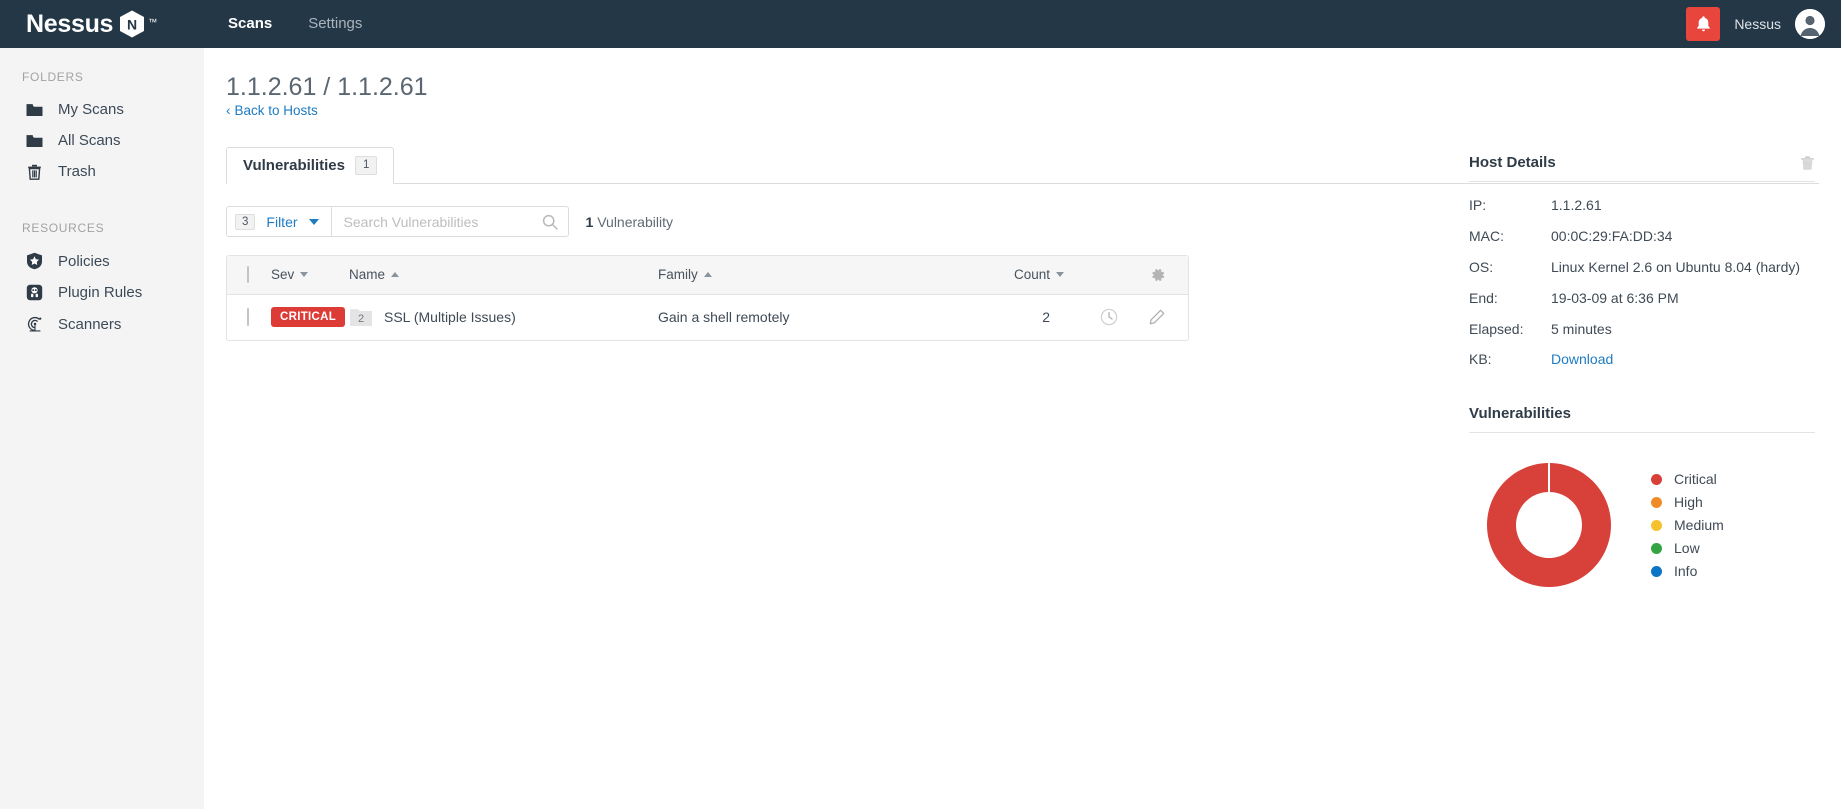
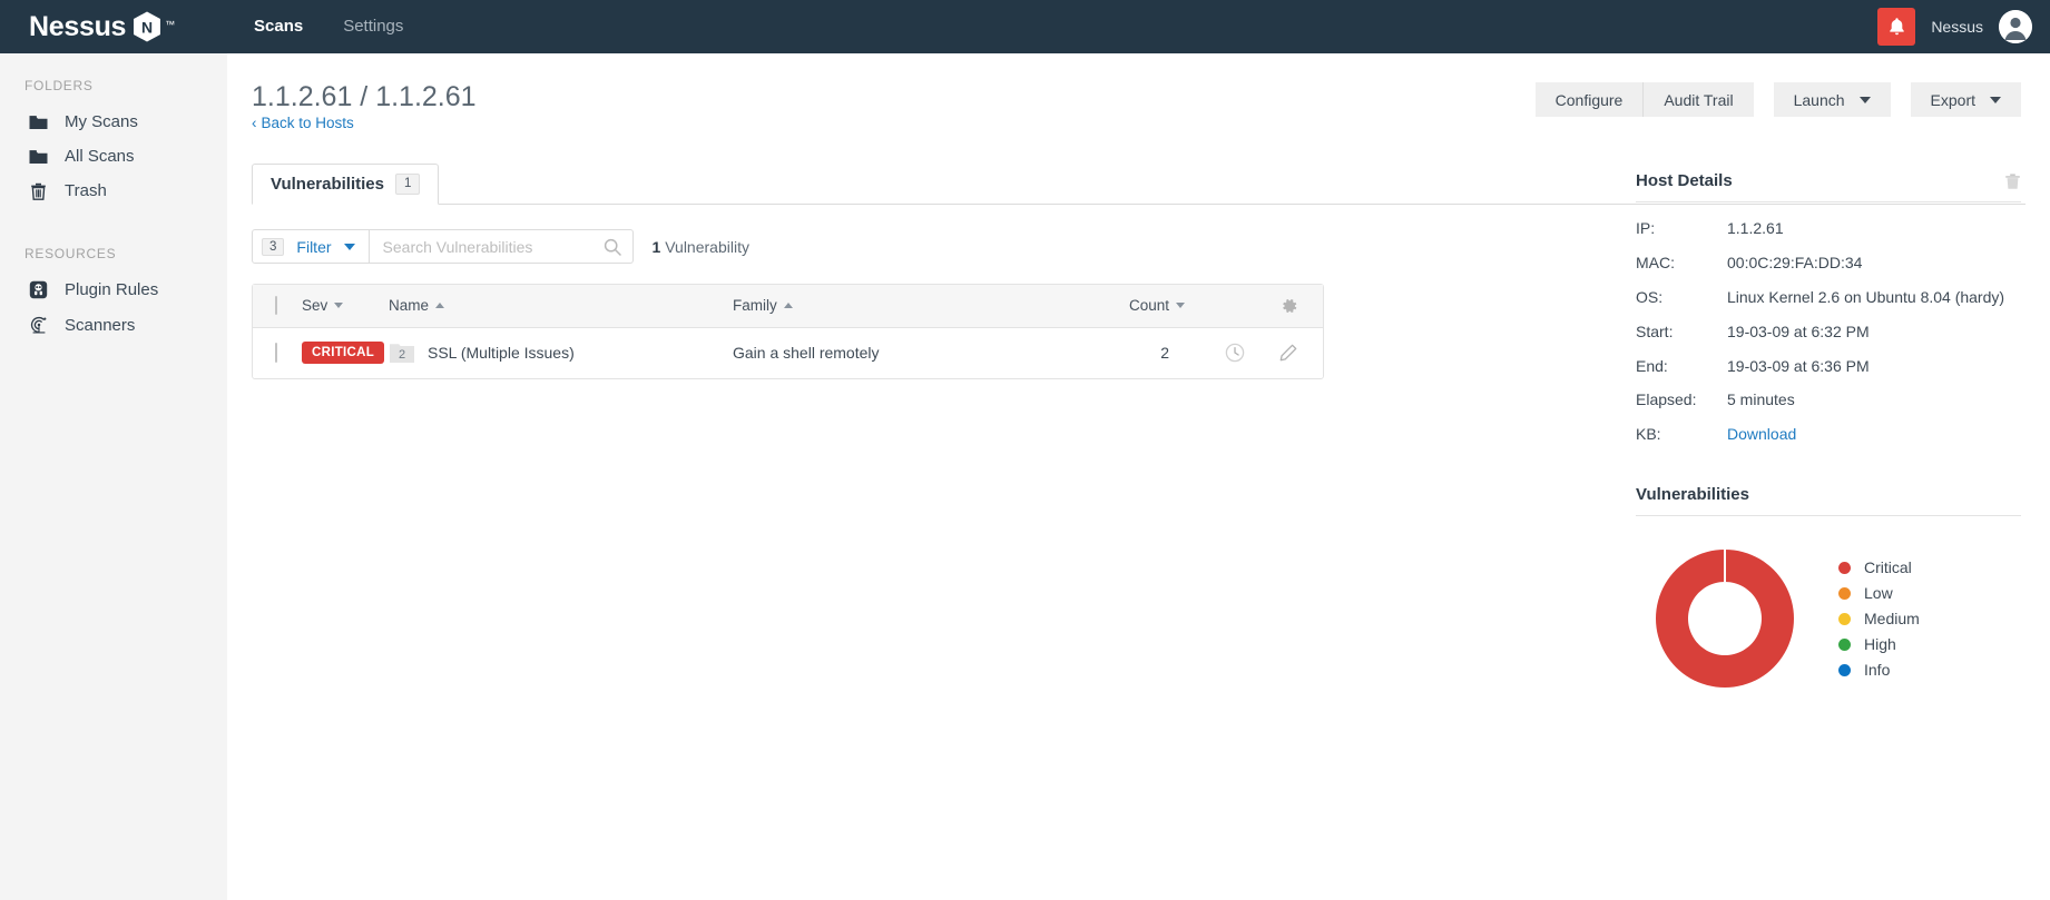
  Nessus
  N
  ™
  Scans
  Settings
  Nessus
  FOLDERS
  My Scans
  All Scans
  Trash
  RESOURCES
- Policies
  Plugin Rules
  Scanners
  1.1.2.61 / 1.1.2.61
  ‹
  Back to Hosts
+ Configure
+ Audit Trail
+ Launch
+ Export
  Vulnerabilities
  1
  3
  Filter
  Search Vulnerabilities
  1 Vulnerability
  	Sev	Name	Family	Count
  	CRITICAL	2 SSL (Multiple Issues)	Gain a shell remotely	2
  Host Details
  IP:	1.1.2.61
  MAC:	00:0C:29:FA:DD:34
  OS:	Linux Kernel 2.6 on Ubuntu 8.04 (hardy)
+ Start:	19-03-09 at 6:32 PM
  End:	19-03-09 at 6:36 PM
  Elapsed:	5 minutes
  KB:	Download
  Vulnerabilities
  Critical
- High
+ Low
  Medium
- Low
+ High
  Info
